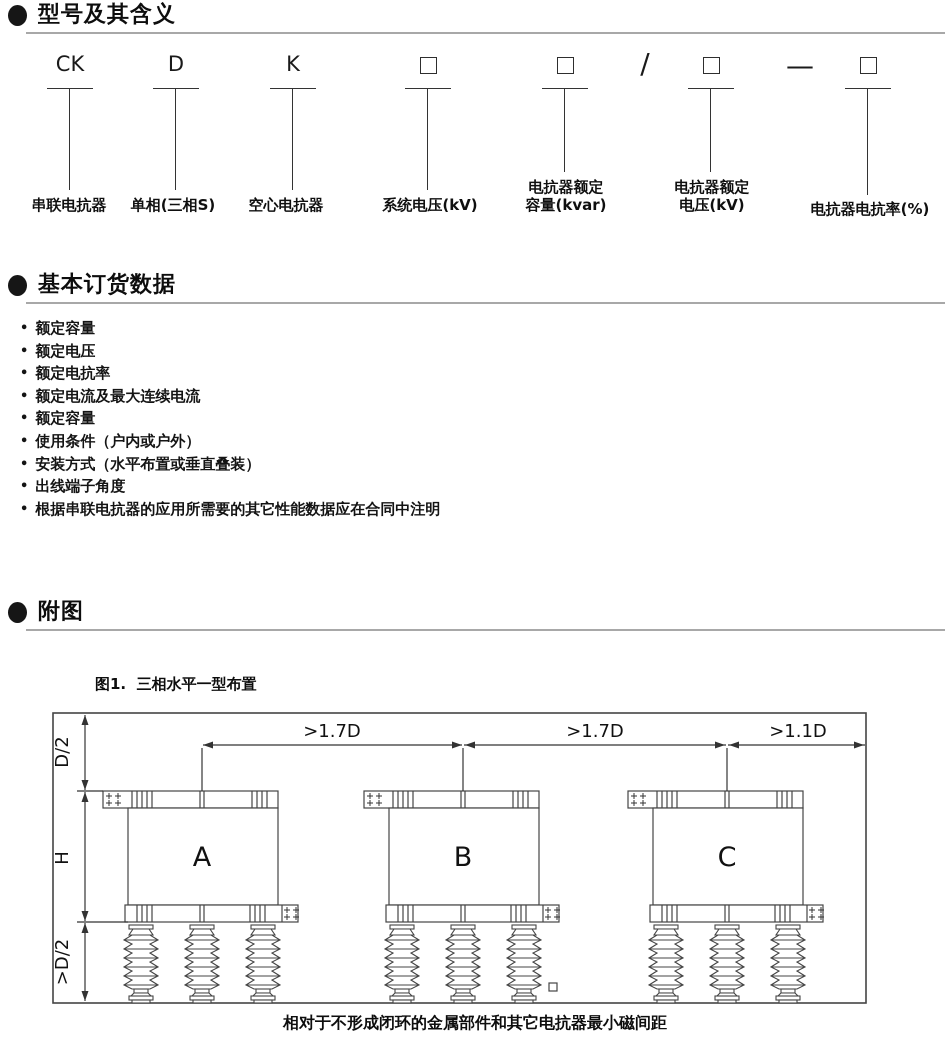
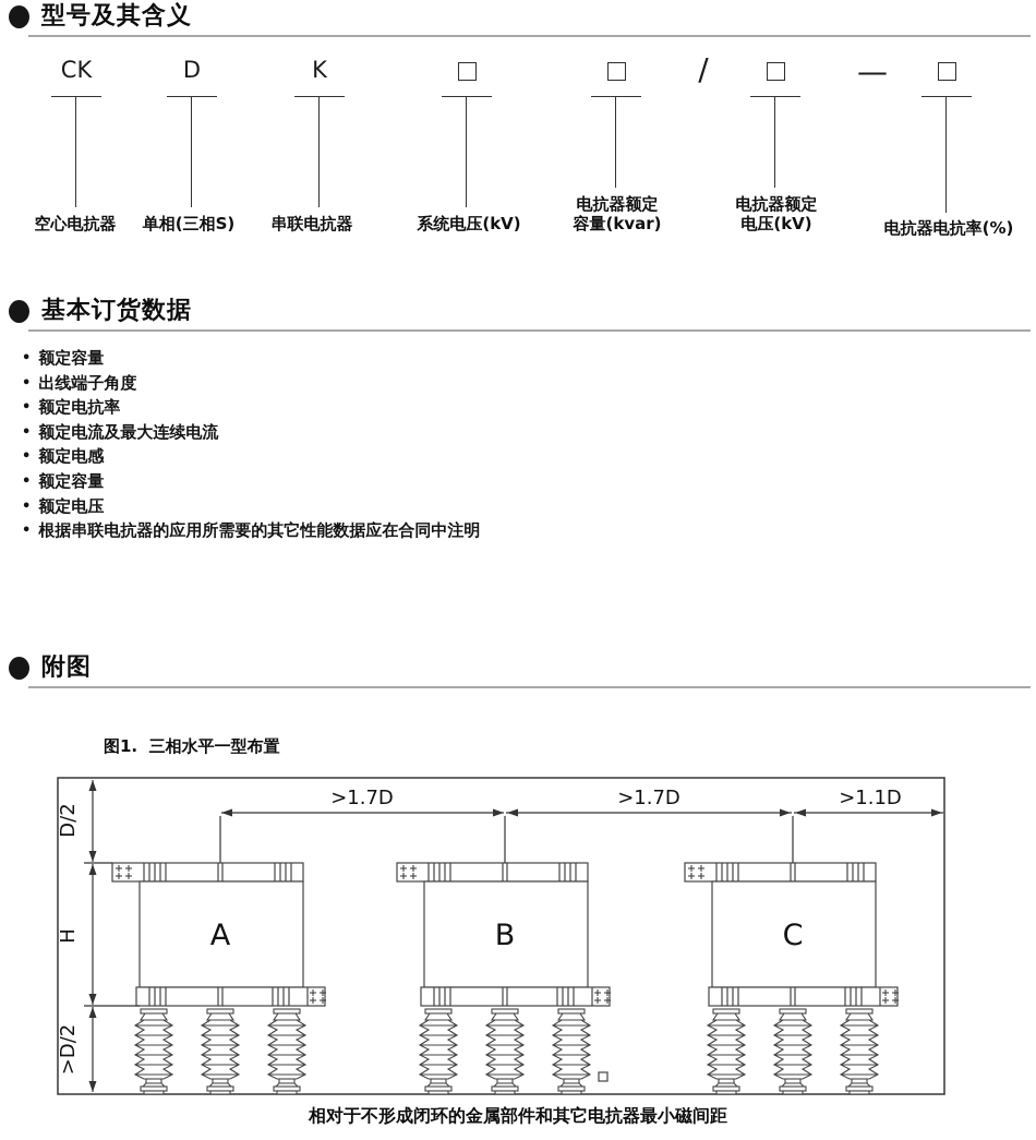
  型号及其含义
  CK
  D
  K
  /
  —
- 串联电抗器
+ 空心电抗器
  单相(三相S)
- 空心电抗器
+ 串联电抗器
  系统电压(kV)
  电抗器额定
  容量(kvar)
  电抗器额定
  电压(kV)
  电抗器电抗率(%)
  基本订货数据
  额定容量
- 额定电压
+ 出线端子角度
  额定电抗率
  额定电流及最大连续电流
+ 额定电感
  额定容量
- 使用条件（户内或户外）
- 安装方式（水平布置或垂直叠装）
- 出线端子角度
+ 额定电压
  根据串联电抗器的应用所需要的其它性能数据应在合同中注明
  附图
  图1. 三相水平一型布置
  A
  B
  C
  >1.7D
  >1.7D
  >1.1D
  相对于不形成闭环的金属部件和其它电抗器最小磁间距
